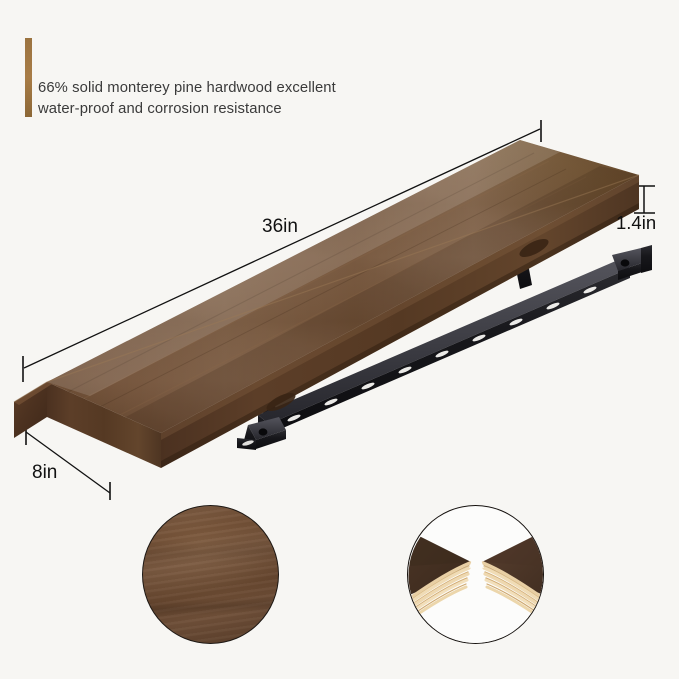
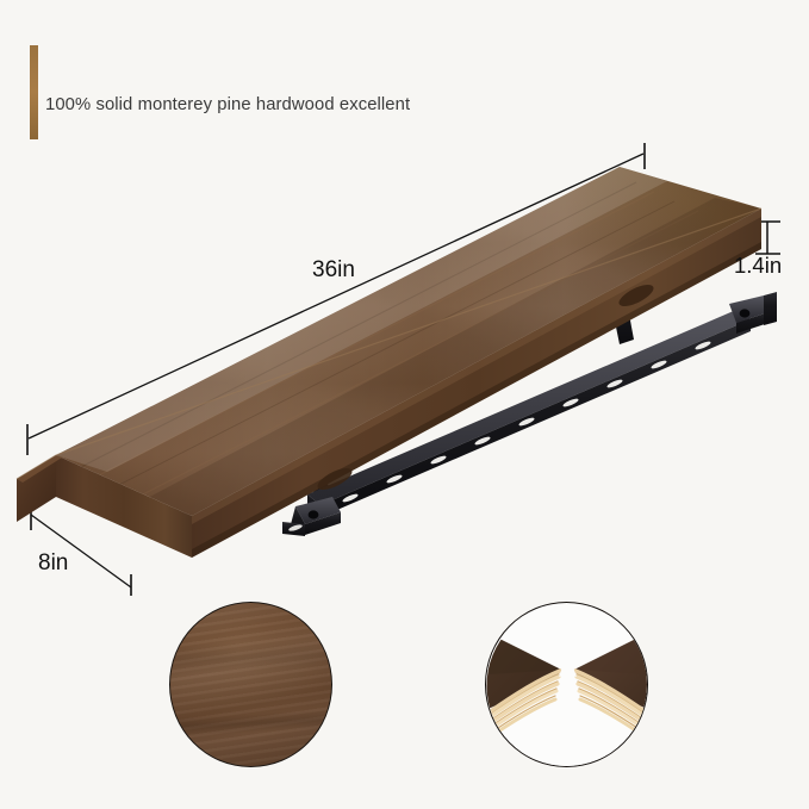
- 66% solid monterey pine hardwood excellent
+ 100% solid monterey pine hardwood excellent
- water-proof and corrosion resistance
  36in
  1.4in
  8in
